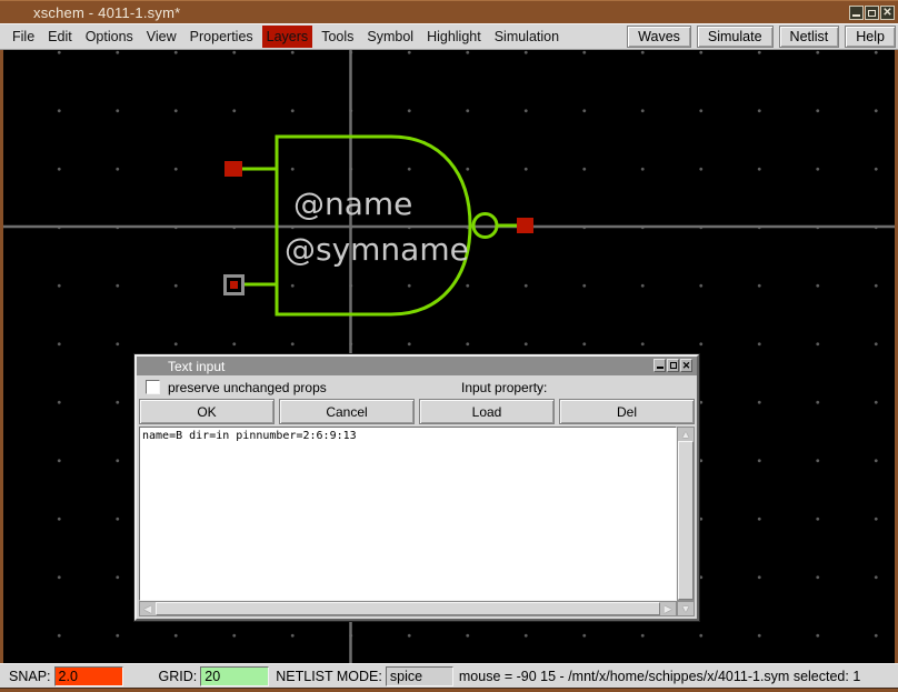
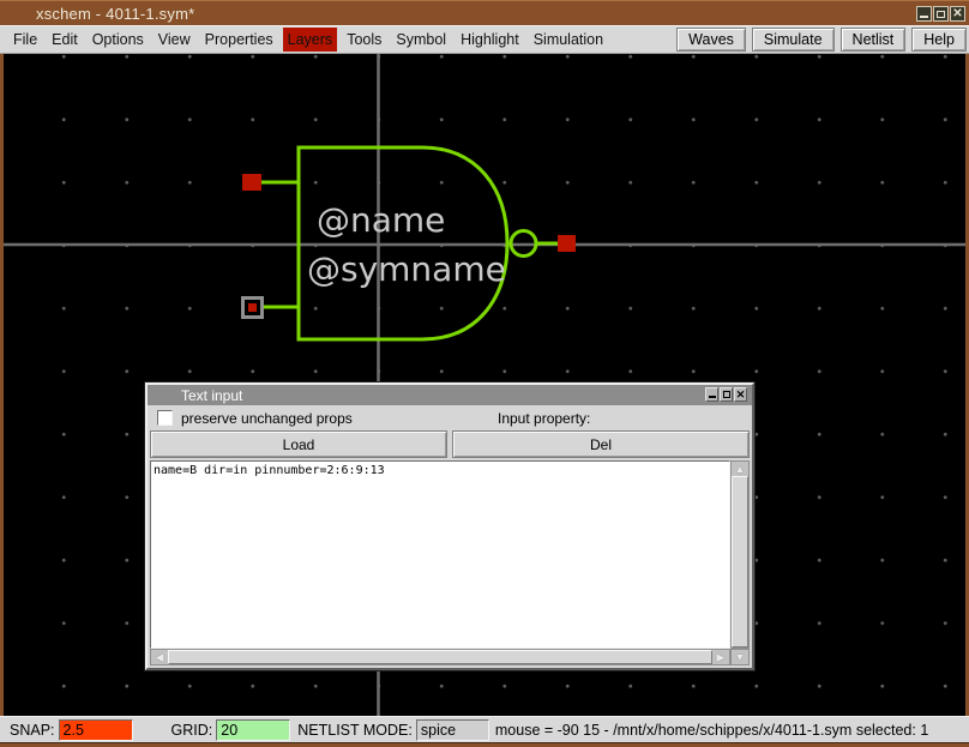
  xschem - 4011-1.sym*
  ✕
  File
  Edit
  Options
  View
  Properties
  Layers
  Tools
  Symbol
  Highlight
  Simulation
  Waves
  Simulate
  Netlist
  Help
  @name
  @symname
  Text input
  ✕
  preserve unchanged props
  Input property:
- OK
- Cancel
  Load
  Del
  name=B dir=in pinnumber=2:6:9:13
  ▲
  ◀
  ▶
  ▼
  SNAP:
- 2.0
+ 2.5
  GRID:
  20
  NETLIST MODE:
  spice
  mouse = -90 15 - /mnt/x/home/schippes/x/4011-1.sym selected: 1
